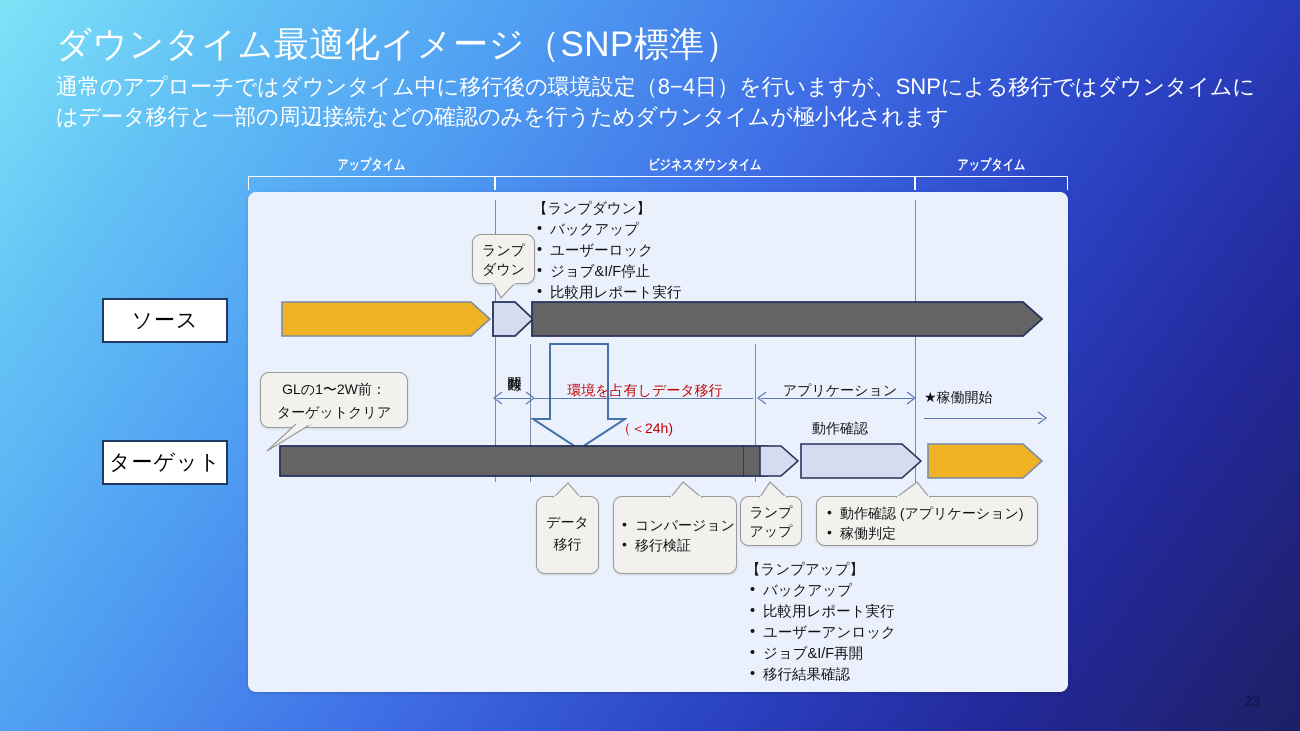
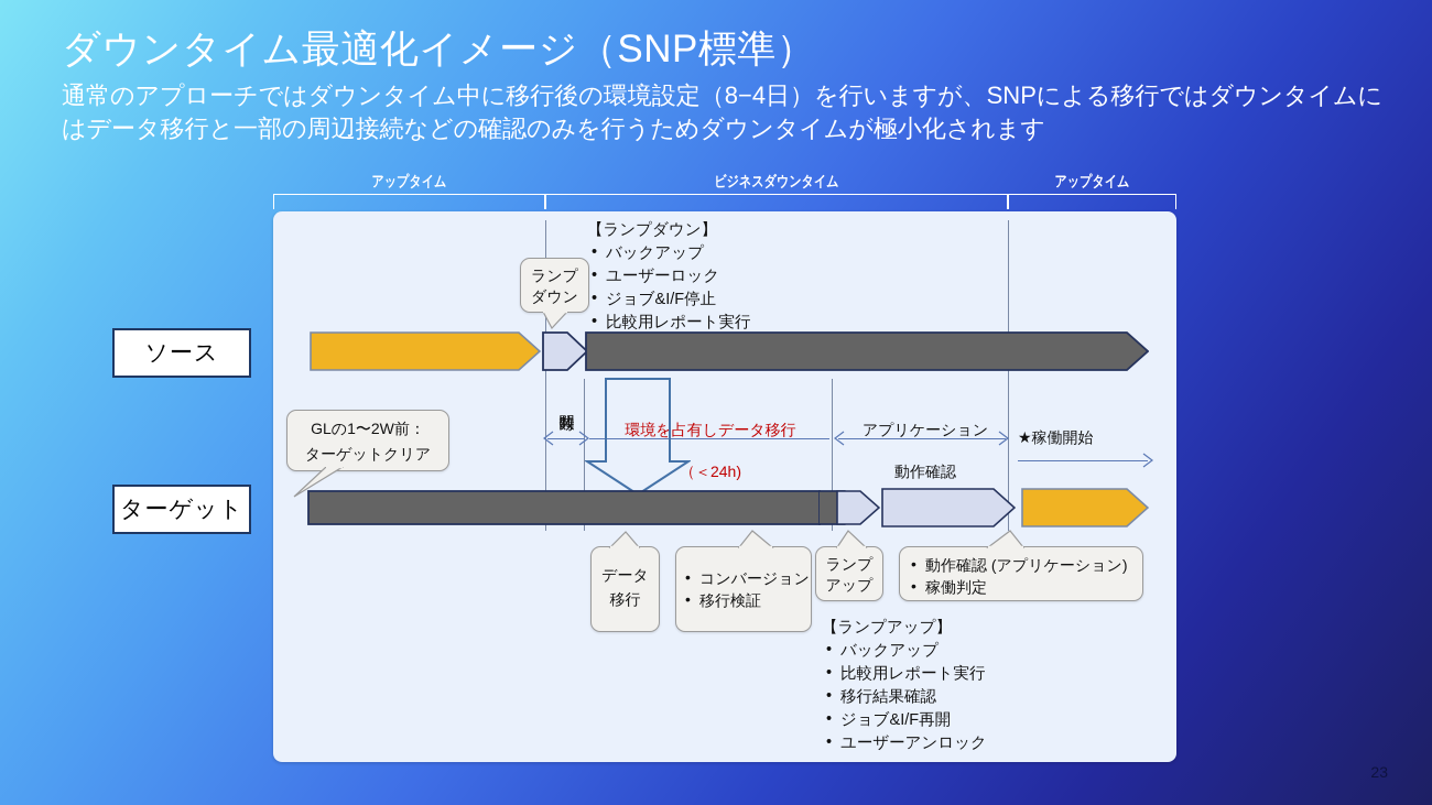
  ダウンタイム最適化イメージ（SNP標準）
  通常のアプローチではダウンタイム中に移行後の環境設定（8−4日）を行いますが、SNPによる移行ではダウンタイムにはデータ移行と一部の周辺接続などの確認のみを行うためダウンタイムが極小化されます
  23
  アップタイム
  ビジネスダウンタイム
  アップタイム
  【ランプダウン】
  バックアップ
  ユーザーロック
  ジョブ&I/F停止
  比較用レポート実行
  ランプ
  ダウン
  GLの1〜2W前：
  ターゲットクリア
  環境を占有しデータ移行
  （＜24h)
  アプリケーション
  動作確認
  ★稼働開始
  データ
  移行
  コンバージョン
  移行検証
  ランプ
  アップ
  動作確認 (アプリケーション)
  稼働判定
  【ランプアップ】
  バックアップ
  比較用レポート実行
- ユーザーアンロック
+ 移行結果確認
  ジョブ&I/F再開
- 移行結果確認
+ ユーザーアンロック
  ソース
  ターゲット
